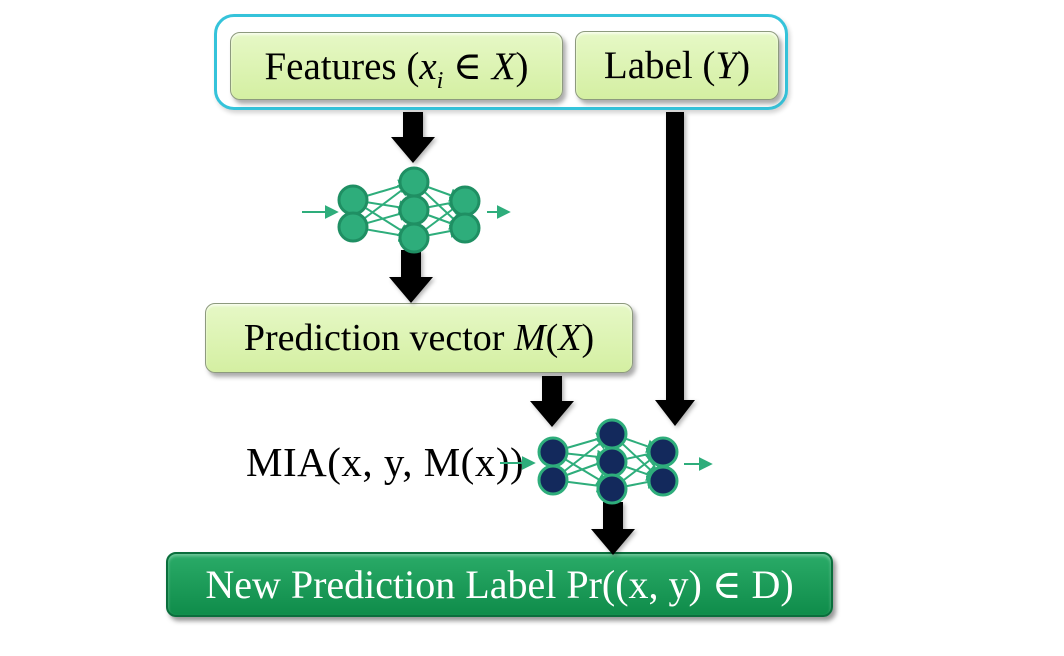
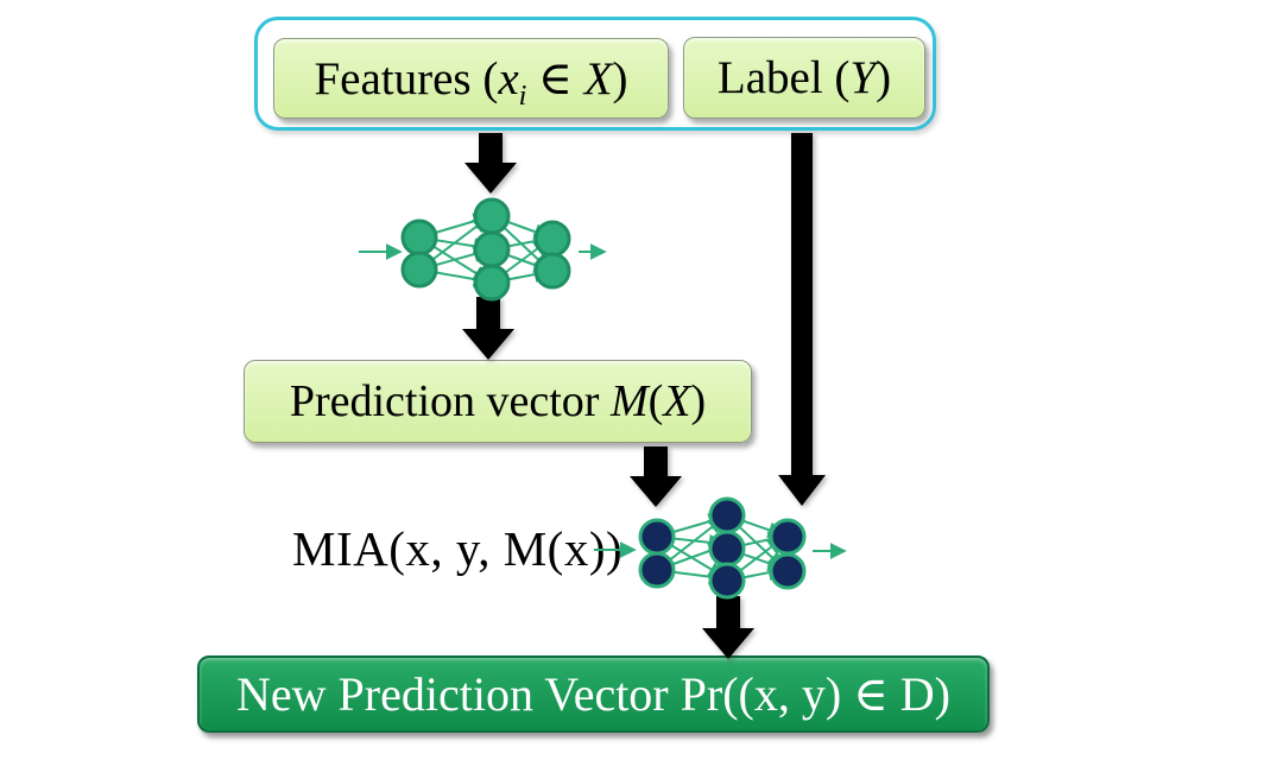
  Features (xi ∈ X)
  Label (Y)
  Prediction vector M(X)
  MIA(x, y, M(x
- New Prediction Label Pr((x, y) ∈ D)
+ New Prediction Vector Pr((x, y) ∈ D)
